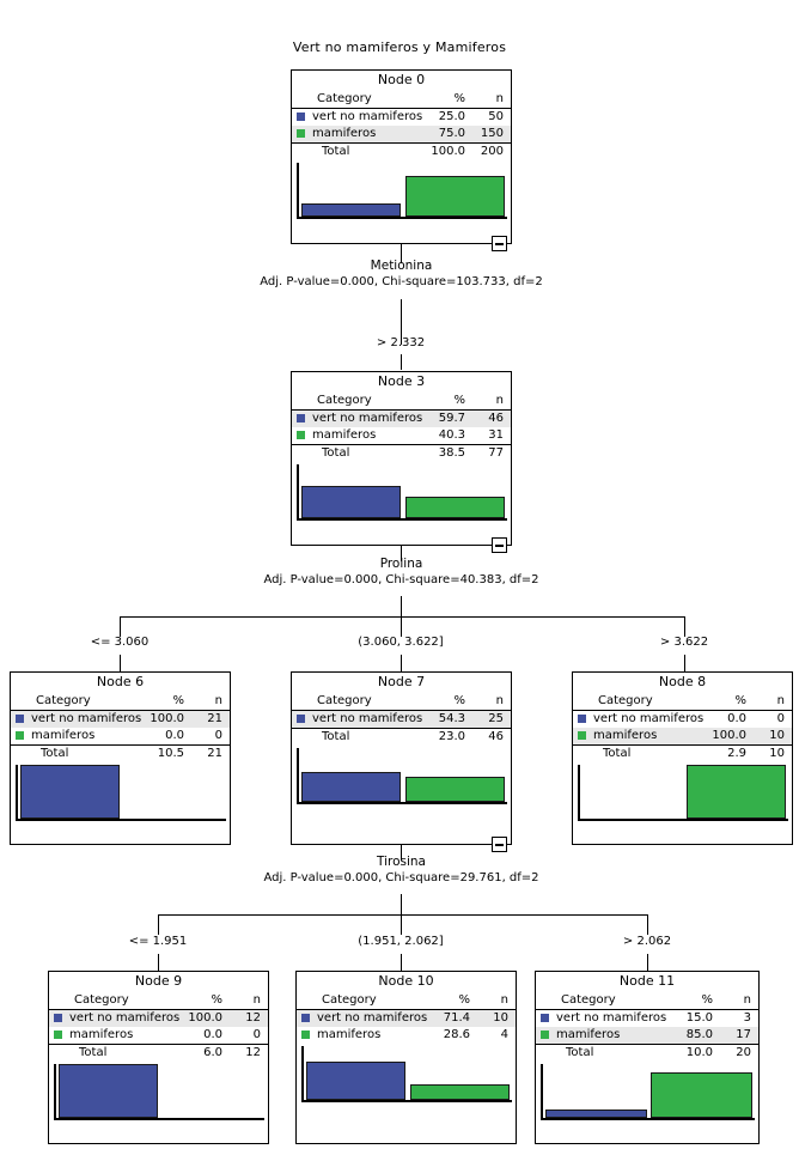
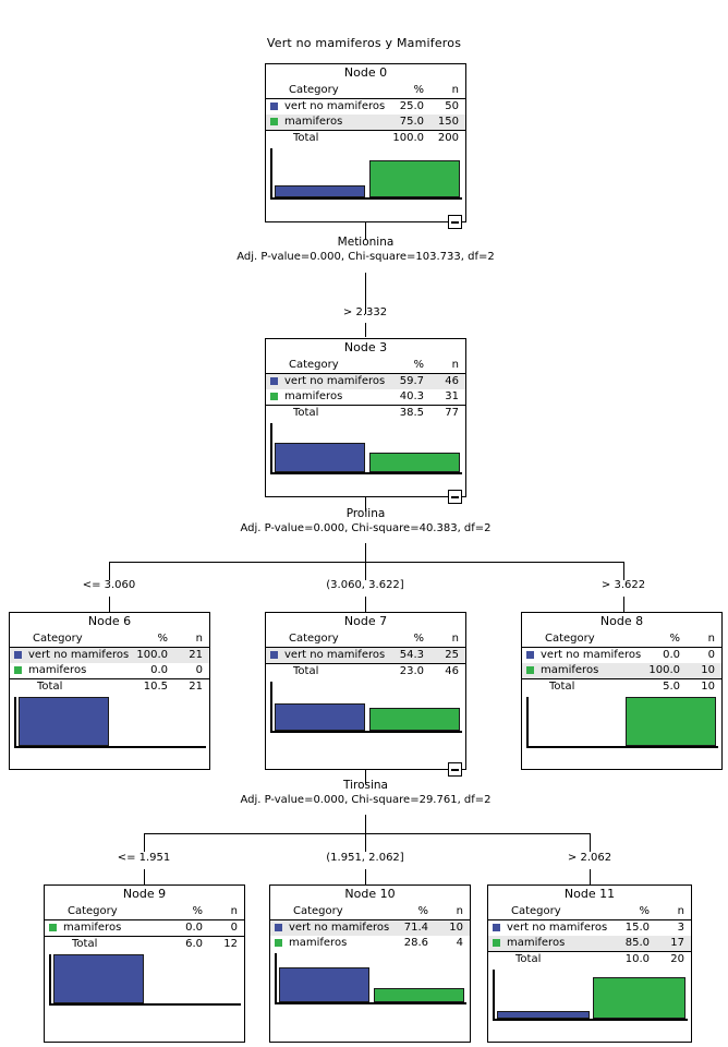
  Vert no mamiferos y Mamiferos
  Node 0
  	Category	%	n
  	vert no mamiferos	25.0	50
  	mamiferos	75.0	150
  	Total	100.0	200
  Metionina
  Adj. P-value=0.000, Chi-square=103.733, df=2
  > 2.332
  Node 3
  	Category	%	n
  	vert no mamiferos	59.7	46
  	mamiferos	40.3	31
  	Total	38.5	77
  Prolina
  Adj. P-value=0.000, Chi-square=40.383, df=2
  <= 3.060
  (3.060, 3.622]
  > 3.622
  Node 6
  	Category	%	n
  	vert no mamiferos	100.0	21
  	mamiferos	0.0	0
  	Total	10.5	21
  Node 7
  	Category	%	n
  	vert no mamiferos	54.3	25
  	Total	23.0	46
  Node 8
  	Category	%	n
  	vert no mamiferos	0.0	0
  	mamiferos	100.0	10
- 	Total	2.9	10
+ 	Total	5.0	10
  Tirosina
  Adj. P-value=0.000, Chi-square=29.761, df=2
  <= 1.951
  (1.951, 2.062]
  > 2.062
  Node 9
  	Category	%	n
- 	vert no mamiferos	100.0	12
  	mamiferos	0.0	0
  	Total	6.0	12
  Node 10
  	Category	%	n
  	vert no mamiferos	71.4	10
  	mamiferos	28.6	4
  Node 11
  	Category	%	n
  	vert no mamiferos	15.0	3
  	mamiferos	85.0	17
  	Total	10.0	20
